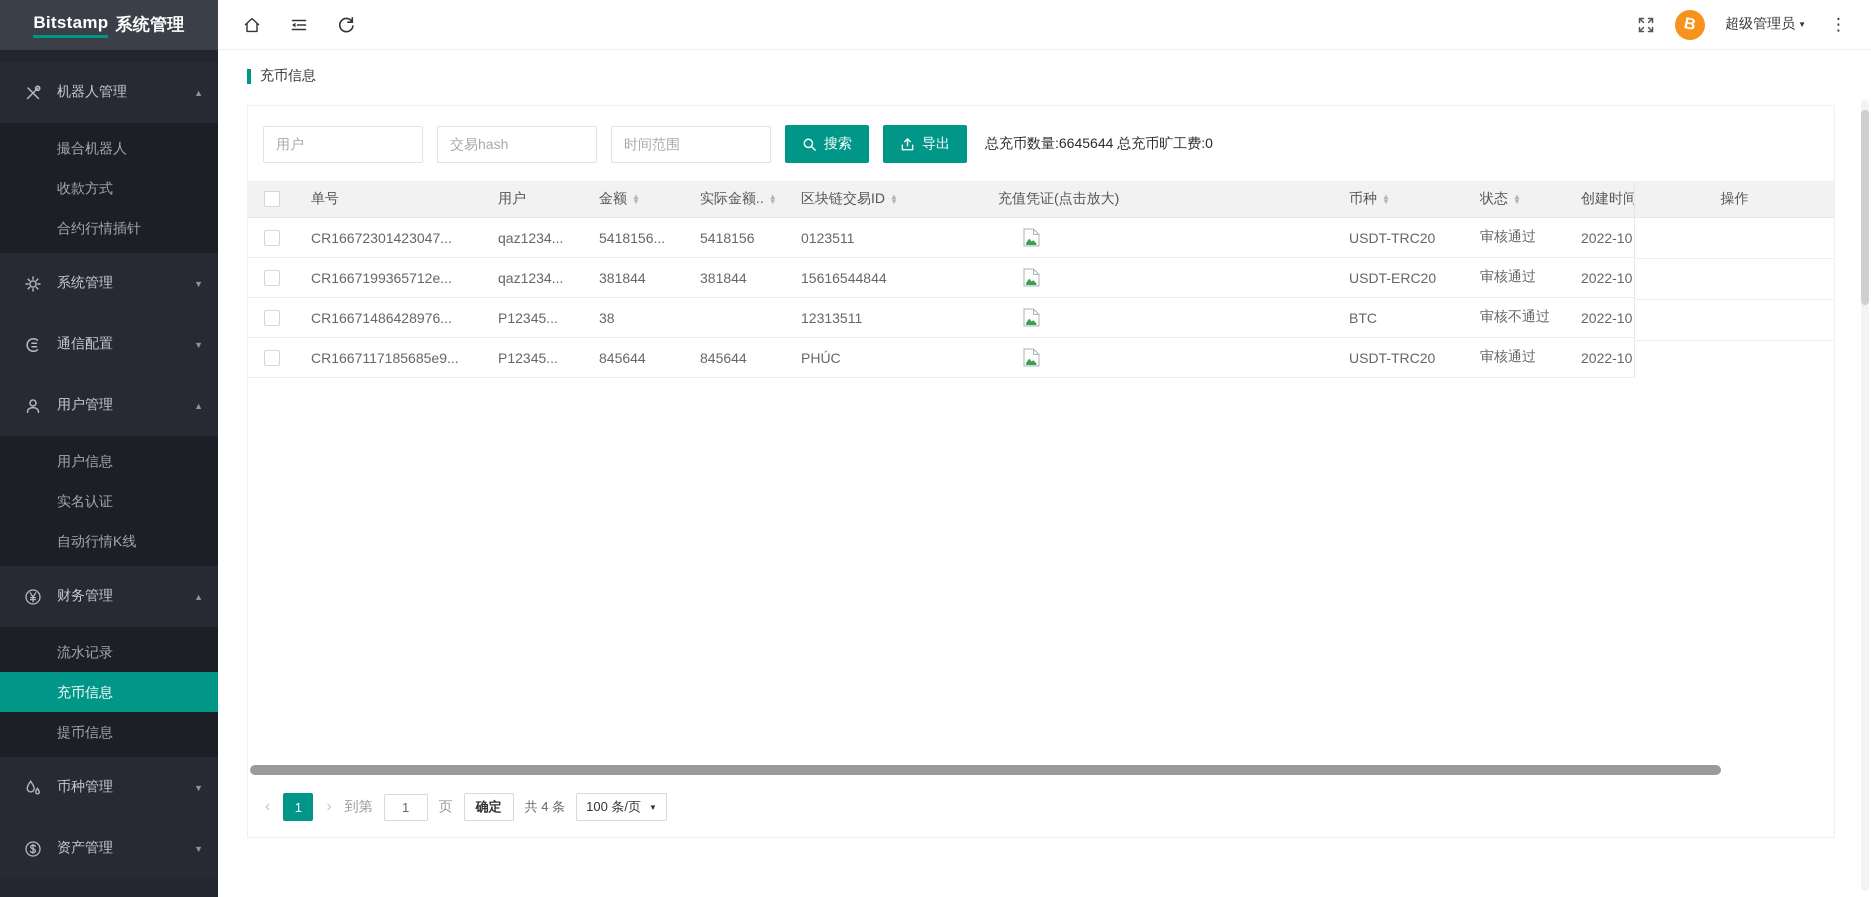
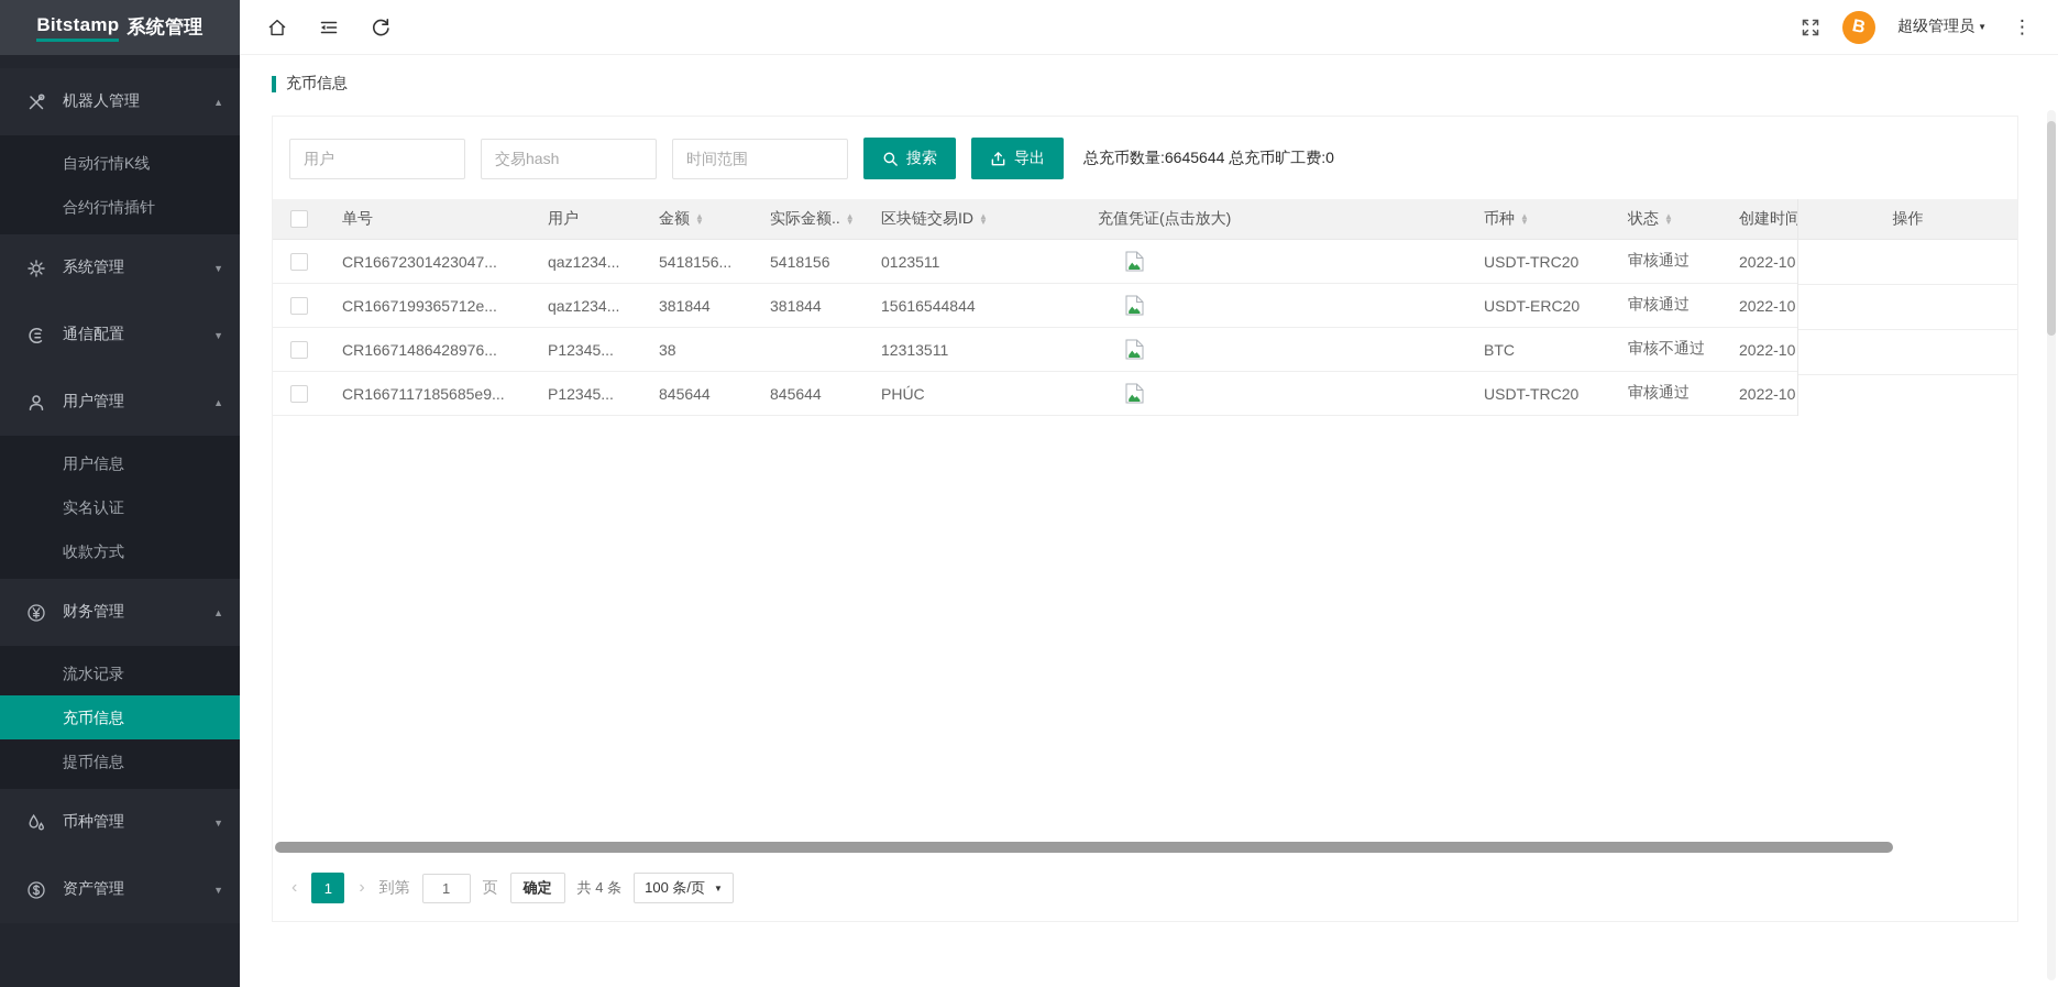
  Bitstamp
  系统管理
  机器人管理
  ▲
- 撮合机器人
- 收款方式
+ 自动行情K线
  合约行情插针
  系统管理
  ▼
  通信配置
  ▼
  用户管理
  ▲
  用户信息
  实名认证
- 自动行情K线
+ 收款方式
  财务管理
  ▲
  流水记录
  充币信息
  提币信息
  币种管理
  ▼
  资产管理
  ▼
  超级管理员
  ▼
  ⋮
  充币信息
  用户
  交易hash
  时间范围
  搜索
  导出
  总充币数量:6645644 总充币旷工费:0
  单号
  用户
  金额
  ▲
  ▼
  实际金额..
  ▲
  ▼
  区块链交易ID
  ▲
  ▼
  充值凭证(点击放大)
  币种
  ▲
  ▼
  状态
  ▲
  ▼
  创建时间
  CR16672301423047...
  qaz1234...
  5418156...
  5418156
  0123511
  USDT-TRC20
  审核通过
  2022-10
  CR1667199365712e...
  qaz1234...
  381844
  381844
  15616544844
  USDT-ERC20
  审核通过
  2022-10
  CR16671486428976...
  P12345...
  38
  12313511
  BTC
  审核不通过
  2022-10
  CR1667117185685e9...
  P12345...
  845644
  845644
  PHÚC
  USDT-TRC20
  审核通过
  2022-10
  操作
  ‹
  1
  ›
  到第
  1
  页
  确定
  共 4 条
  100 条/页
  ▼
